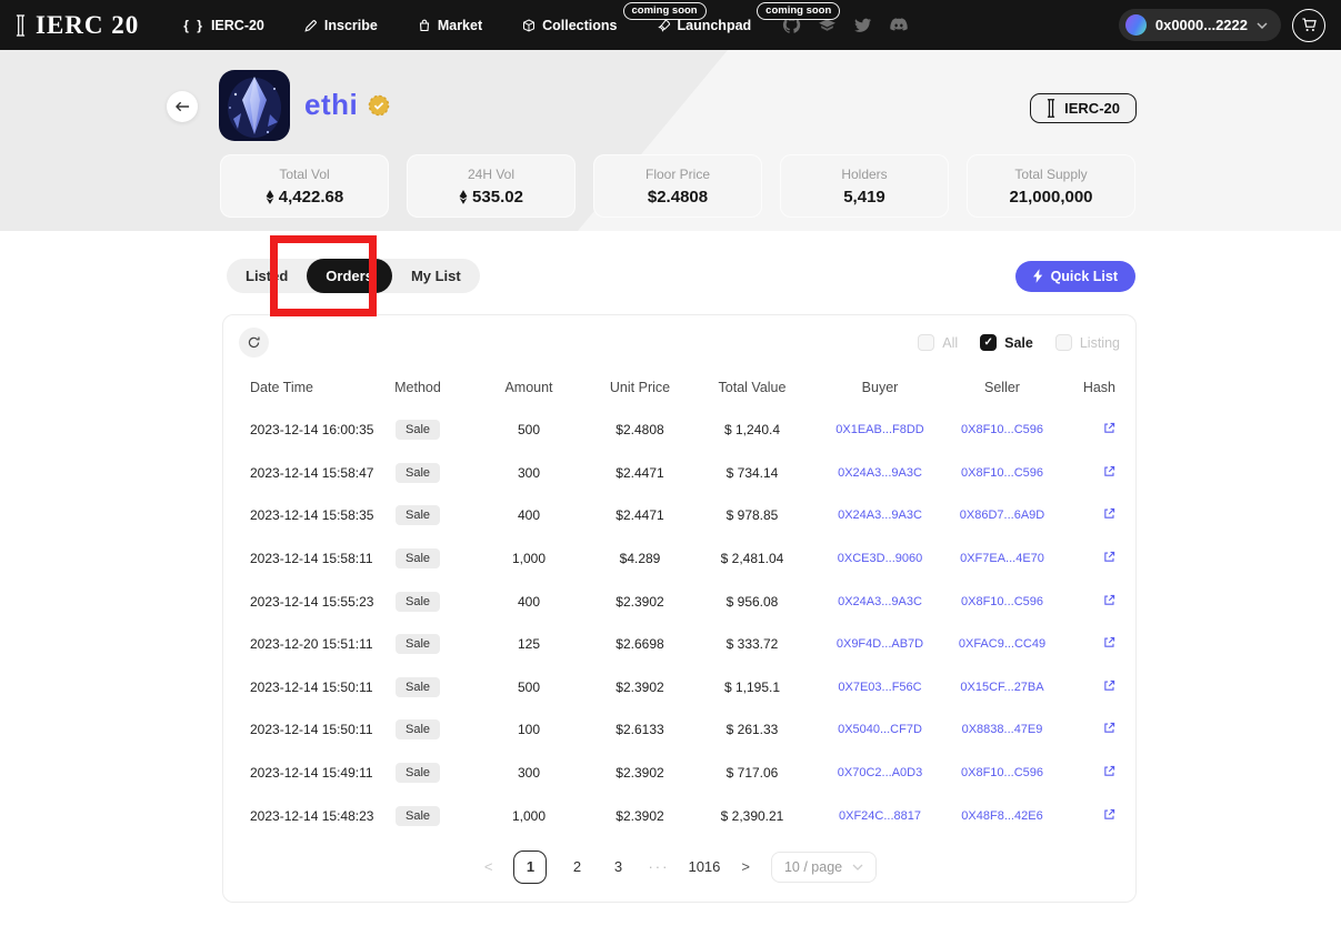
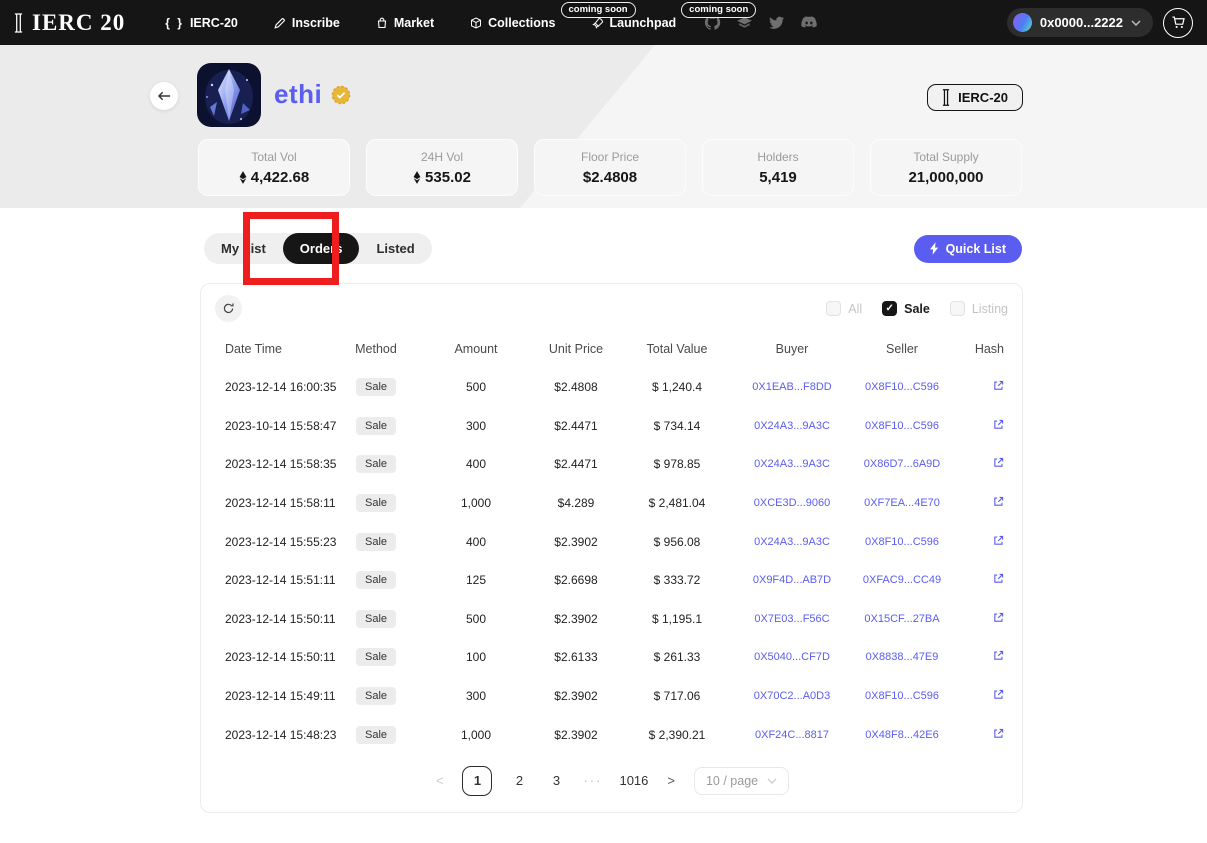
  IERC 20
  { }
  IERC-20
  Inscribe
  Market
  Collections
  coming soon
  Launchpad
  coming soon
  0x0000...2222
  ethi
  IERC-20
  Total Vol
  4,422.68
  24H Vol
  535.02
  Floor Price
  $2.4808
  Holders
  5,419
  Total Supply
  21,000,000
- Listed
+ My List
  Orders
- My List
+ Listed
  Quick List
  All
  ✓
  Sale
  Listing
  Date Time
  Method
  Amount
  Unit Price
  Total Value
  Buyer
  Seller
  Hash
  2023-12-14 16:00:35
  Sale
  500
  $2.4808
  $ 1,240.4
  0X1EAB...F8DD
  0X8F10...C596
- 2023-12-14 15:58:47
+ 2023-10-14 15:58:47
  Sale
  300
  $2.4471
  $ 734.14
  0X24A3...9A3C
  0X8F10...C596
  2023-12-14 15:58:35
  Sale
  400
  $2.4471
  $ 978.85
  0X24A3...9A3C
  0X86D7...6A9D
  2023-12-14 15:58:11
  Sale
  1,000
  $4.289
  $ 2,481.04
  0XCE3D...9060
  0XF7EA...4E70
  2023-12-14 15:55:23
  Sale
  400
  $2.3902
  $ 956.08
  0X24A3...9A3C
  0X8F10...C596
- 2023-12-20 15:51:11
+ 2023-12-14 15:51:11
  Sale
  125
  $2.6698
  $ 333.72
  0X9F4D...AB7D
  0XFAC9...CC49
  2023-12-14 15:50:11
  Sale
  500
  $2.3902
  $ 1,195.1
  0X7E03...F56C
  0X15CF...27BA
  2023-12-14 15:50:11
  Sale
  100
  $2.6133
  $ 261.33
  0X5040...CF7D
  0X8838...47E9
  2023-12-14 15:49:11
  Sale
  300
  $2.3902
  $ 717.06
  0X70C2...A0D3
  0X8F10...C596
  2023-12-14 15:48:23
  Sale
  1,000
  $2.3902
  $ 2,390.21
  0XF24C...8817
  0X48F8...42E6
  <
  1
  2
  3
  ···
  1016
  >
  10 / page
